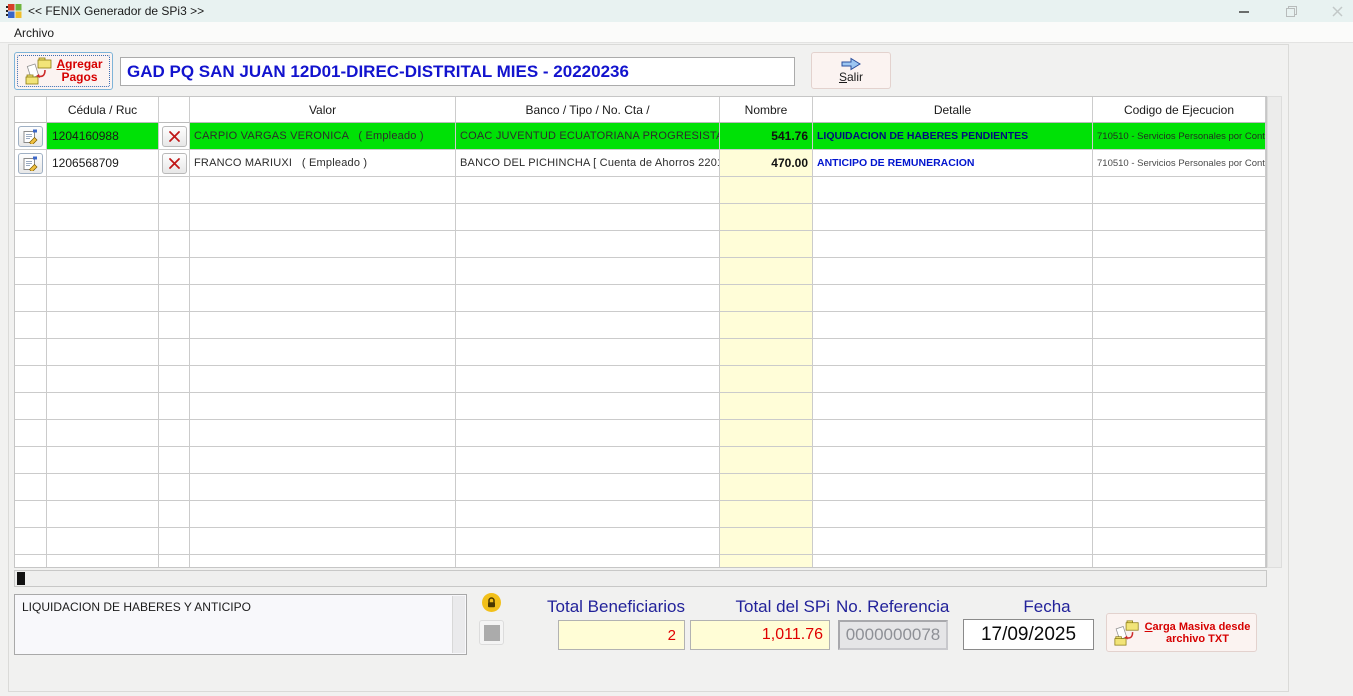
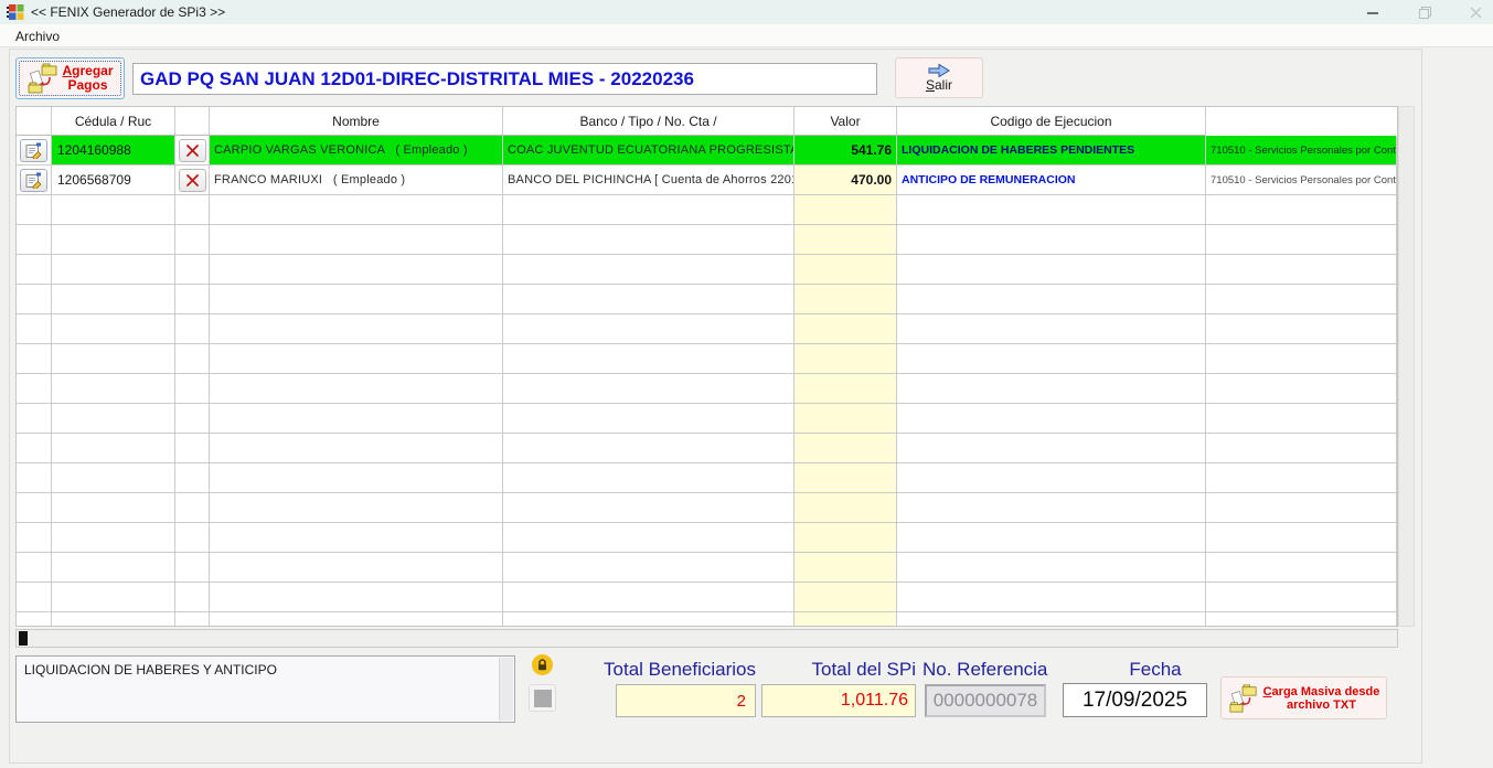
  << FENIX Generador de SPi3 >>
  Archivo
  Agregar
  Pagos
  GAD PQ SAN JUAN 12D01-DIREC-DISTRITAL MIES - 20220236
  Salir
  Cédula / Ruc
- Valor
+ Nombre
  Banco / Tipo / No. Cta /
- Nombre
+ Valor
- Detalle
  Codigo de Ejecucion
  1204160988
  CARPIO VARGAS VERONICA ( Empleado )
  COAC JUVENTUD ECUATORIANA PROGRESIST
  541.76
  LIQUIDACION DE HABERES PENDIENTES
  710510 - Servicios Personales por Cont
  1206568709
  FRANCO MARIUXI ( Empleado )
  BANCO DEL PICHINCHA [ Cuenta de Ahorros 220
  470.00
  ANTICIPO DE REMUNERACION
  710510 - Servicios Personales por Cont
  LIQUIDACION DE HABERES Y ANTICIPO
  Total Beneficiarios
  Total del SPi
  No. Referencia
  Fecha
  2
  1,011.76
  0000000078
  17/09/2025
  Carga Masiva desde
  archivo TXT
